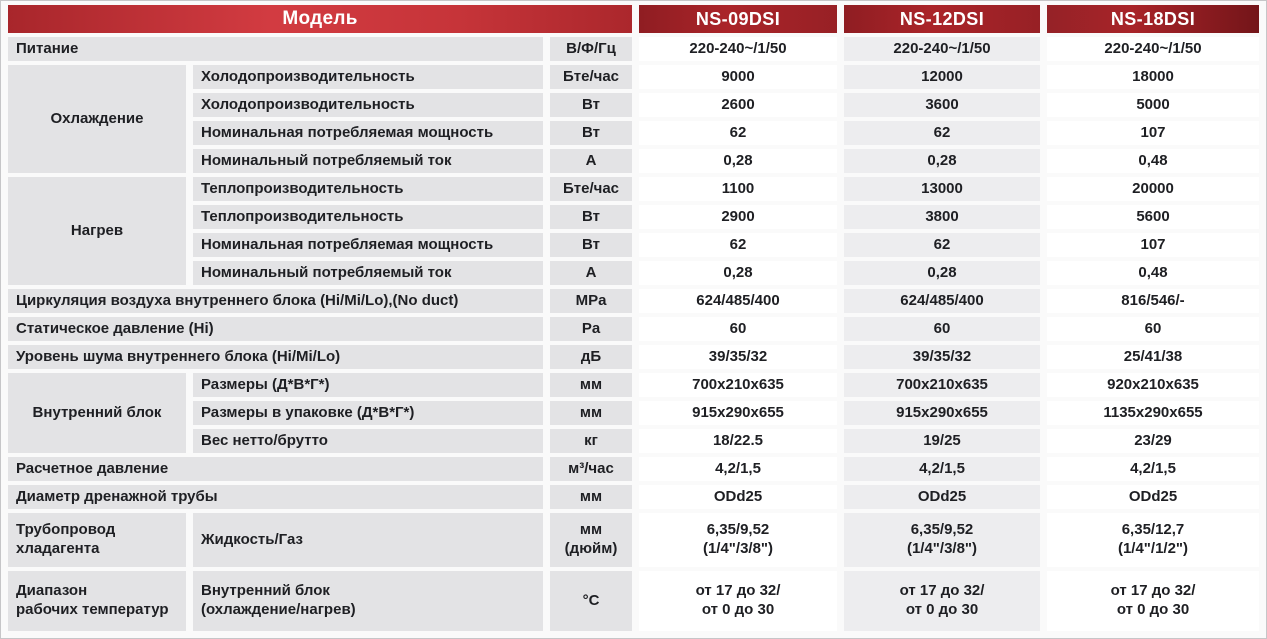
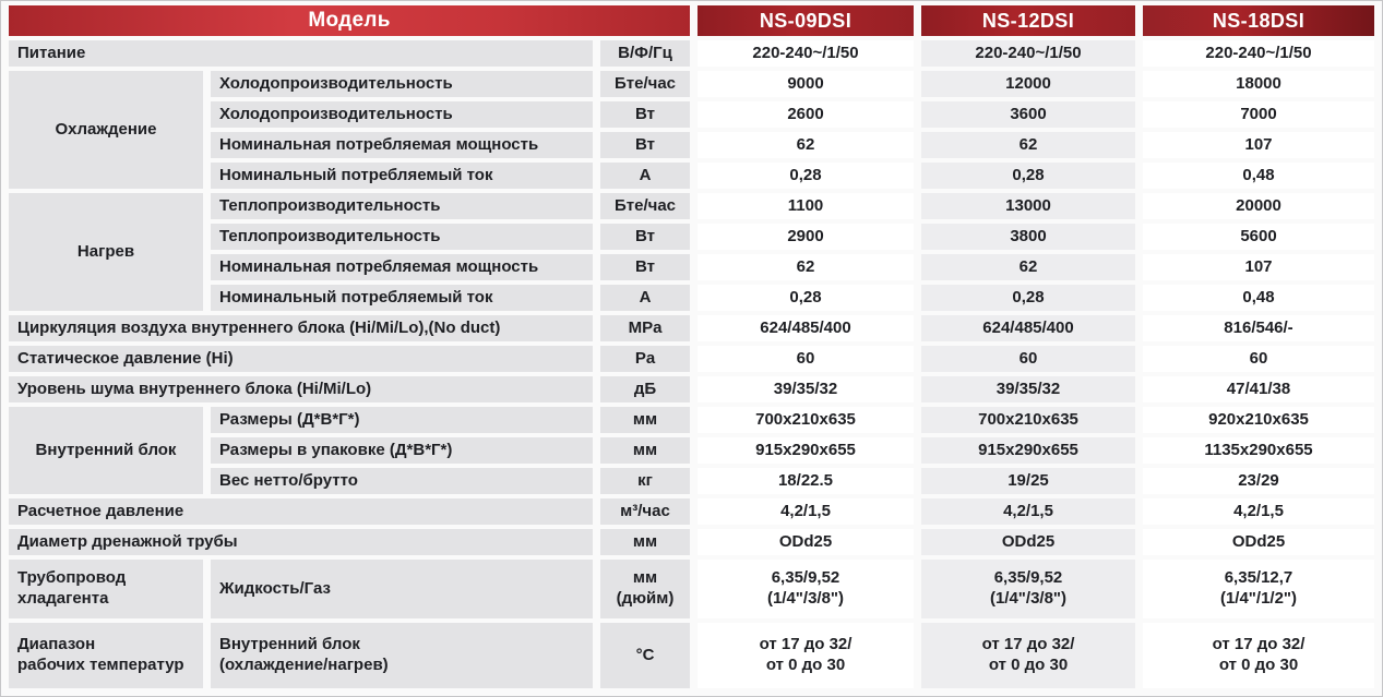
  Модель	NS-09DSI	NS-12DSI	NS-18DSI
  Питание	В/Ф/Гц	220-240~/1/50	220-240~/1/50	220-240~/1/50
  Охлаждение	Холодопроизводительность	Бте/час	9000	12000	18000
- Холодопроизводительность	Вт	2600	3600	5000
+ Холодопроизводительность	Вт	2600	3600	7000
  Номинальная потребляемая мощность	Вт	62	62	107
  Номинальный потребляемый ток	А	0,28	0,28	0,48
  Нагрев	Теплопроизводительность	Бте/час	1100	13000	20000
  Теплопроизводительность	Вт	2900	3800	5600
  Номинальная потребляемая мощность	Вт	62	62	107
  Номинальный потребляемый ток	А	0,28	0,28	0,48
  Циркуляция воздуха внутреннего блока (Hi/Mi/Lo),(No duct)	MPa	624/485/400	624/485/400	816/546/-
  Статическое давление (Hi)	Pa	60	60	60
- Уровень шума внутреннего блока (Hi/Mi/Lo)	дБ	39/35/32	39/35/32	25/41/38
+ Уровень шума внутреннего блока (Hi/Mi/Lo)	дБ	39/35/32	39/35/32	47/41/38
  Внутренний блок	Размеры (Д*В*Г*)	мм	700x210x635	700x210x635	920x210x635
  Размеры в упаковке (Д*В*Г*)	мм	915x290x655	915x290x655	1135x290x655
  Вес нетто/брутто	кг	18/22.5	19/25	23/29
  Расчетное давление	м³/час	4,2/1,5	4,2/1,5	4,2/1,5
  Диаметр дренажной трубы	мм	ODd25	ODd25	ODd25
  Трубопровод хладагента	Жидкость/Газ	мм (дюйм)	6,35/9,52 (1/4"/3/8")	6,35/9,52 (1/4"/3/8")	6,35/12,7 (1/4"/1/2")
  Диапазон рабочих температур	Внутренний блок (охлаждение/нагрев)	°С	от 17 до 32/ от 0 до 30	от 17 до 32/ от 0 до 30	от 17 до 32/ от 0 до 30
